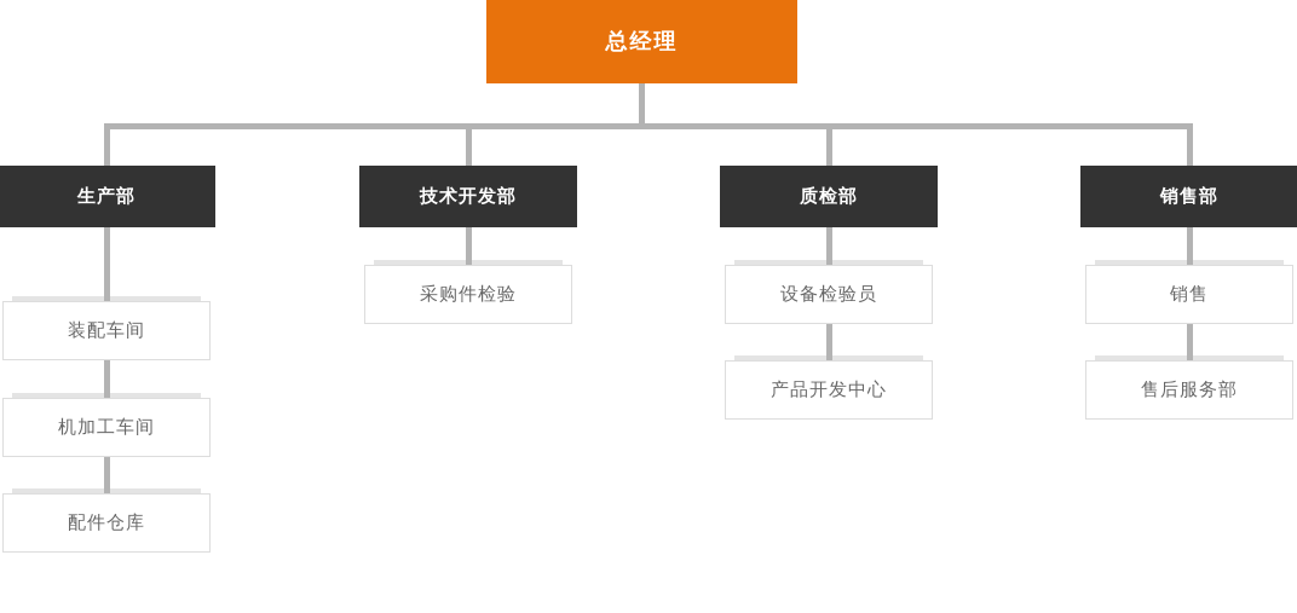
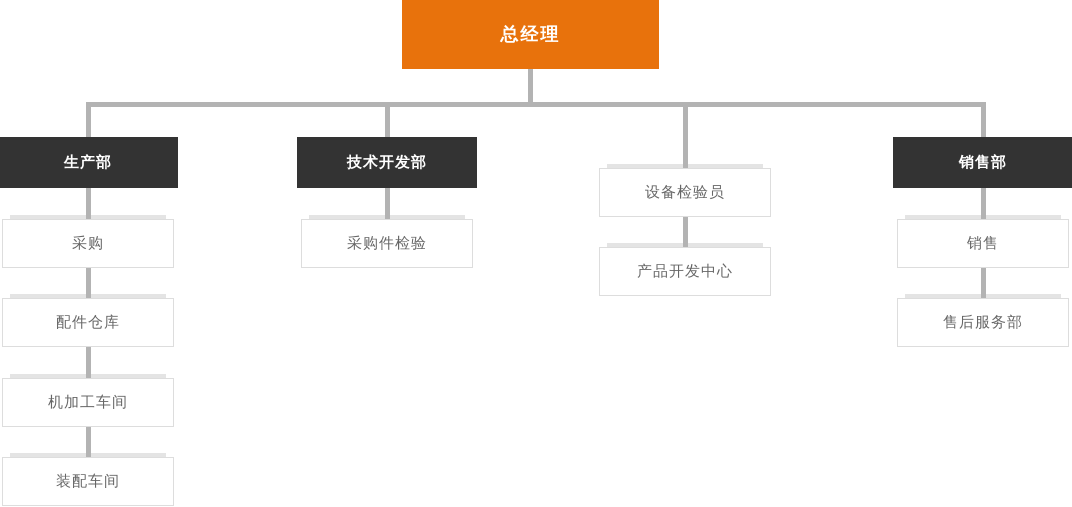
  总经理
  生产部
+ 采购
- 装配车间
+ 配件仓库
  机加工车间
- 配件仓库
+ 装配车间
  技术开发部
  采购件检验
- 质检部
  设备检验员
  产品开发中心
  销售部
  销售
  售后服务部
